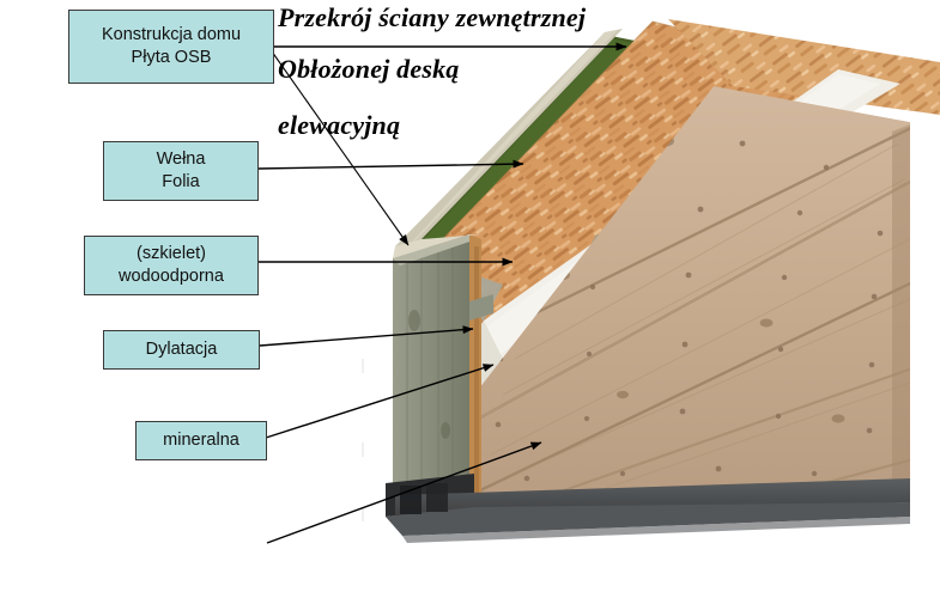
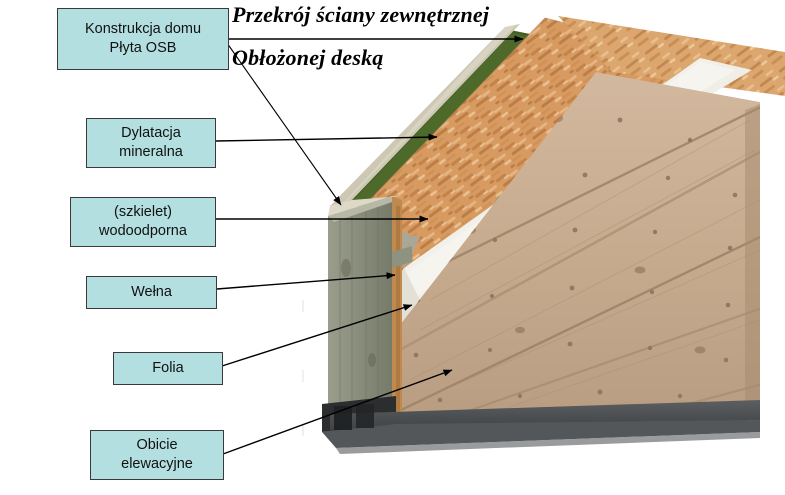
  Przekrój ściany zewnętrznej
  Obłożonej deską
- elewacyjną
  Konstrukcja domu
  Płyta OSB
- Wełna
+ Dylatacja
- Folia
+ mineralna
  (szkielet)
  wodoodporna
- Dylatacja
+ Wełna
- mineralna
+ Folia
+ Obicie
+ elewacyjne
